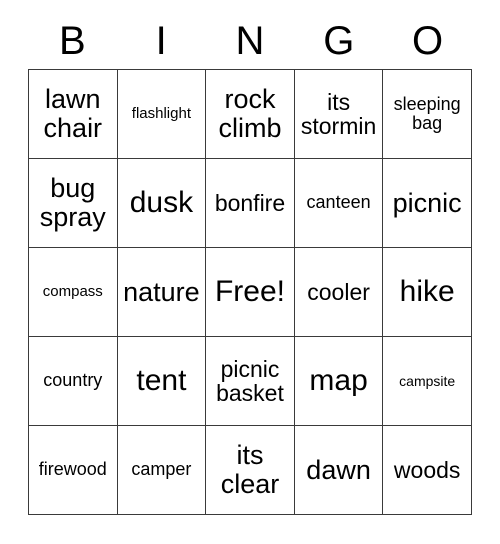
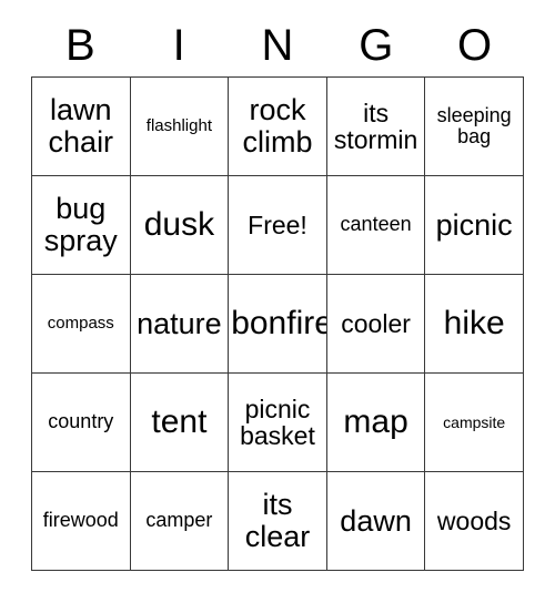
  B
  I
  N
  G
  O
  lawn
  chair
  flashlight
  rock
  climb
  its
  stormin
  sleeping
  bag
  bug
  spray
  dusk
- bonfire
+ Free!
  canteen
  picnic
  compass
  nature
- Free!
+ bonfire
  cooler
  hike
  country
  tent
  picnic
  basket
  map
  campsite
  firewood
  camper
  its
  clear
  dawn
  woods
